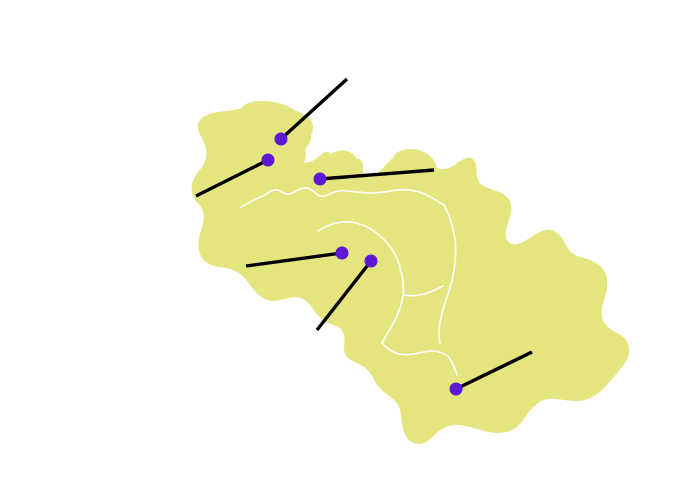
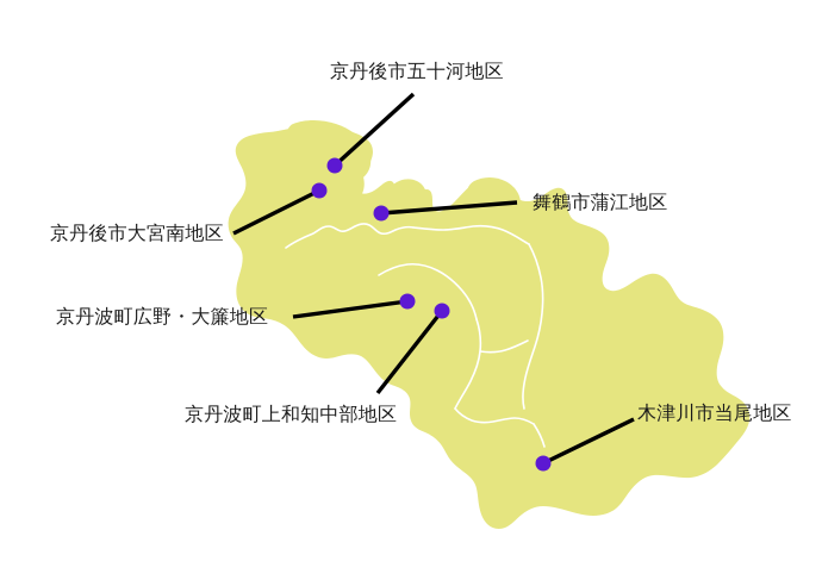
+ 京丹後市五十河地区
+ 京丹後市大宮南地区
+ 舞鶴市蒲江地区
+ 京丹波町広野・大簾地区
+ 京丹波町上和知中部地区
+ 木津川市当尾地区
